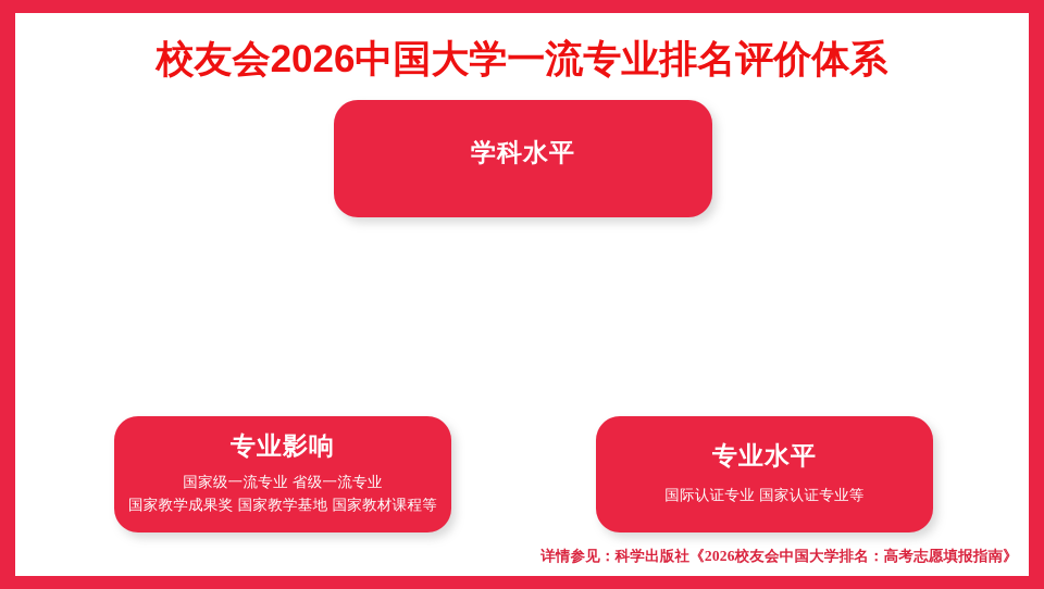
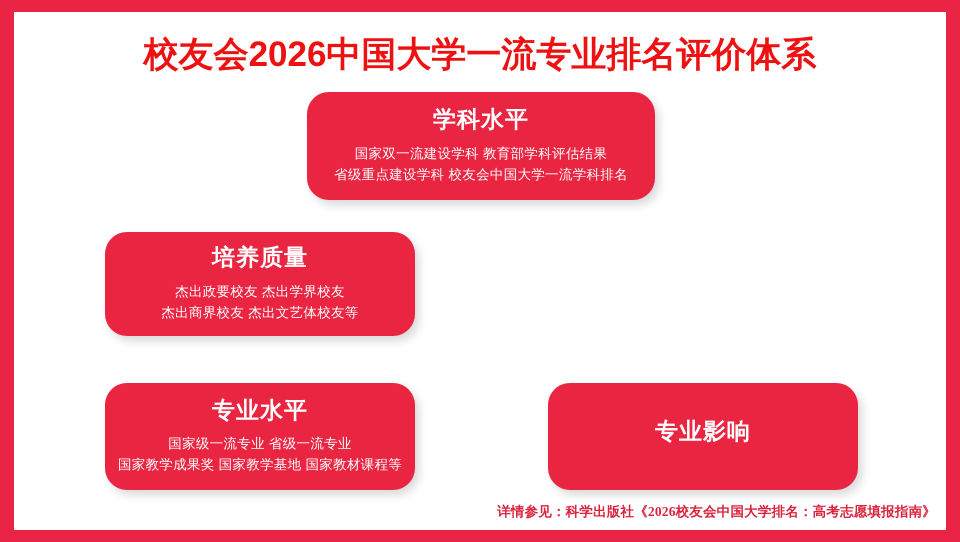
  校友会2026中国大学一流专业排名评价体系
  学科水平
+ 国家双一流建设学科 教育部学科评估结果
+ 省级重点建设学科 校友会中国大学一流学科排名
+ 培养质量
+ 杰出政要校友 杰出学界校友
+ 杰出商界校友 杰出文艺体校友等
- 专业影响
+ 专业水平
  国家级一流专业 省级一流专业
  国家教学成果奖 国家教学基地 国家教材课程等
- 专业水平
+ 专业影响
- 国际认证专业 国家认证专业等
  详情参见：科学出版社《2026校友会中国大学排名：高考志愿填报指南》
